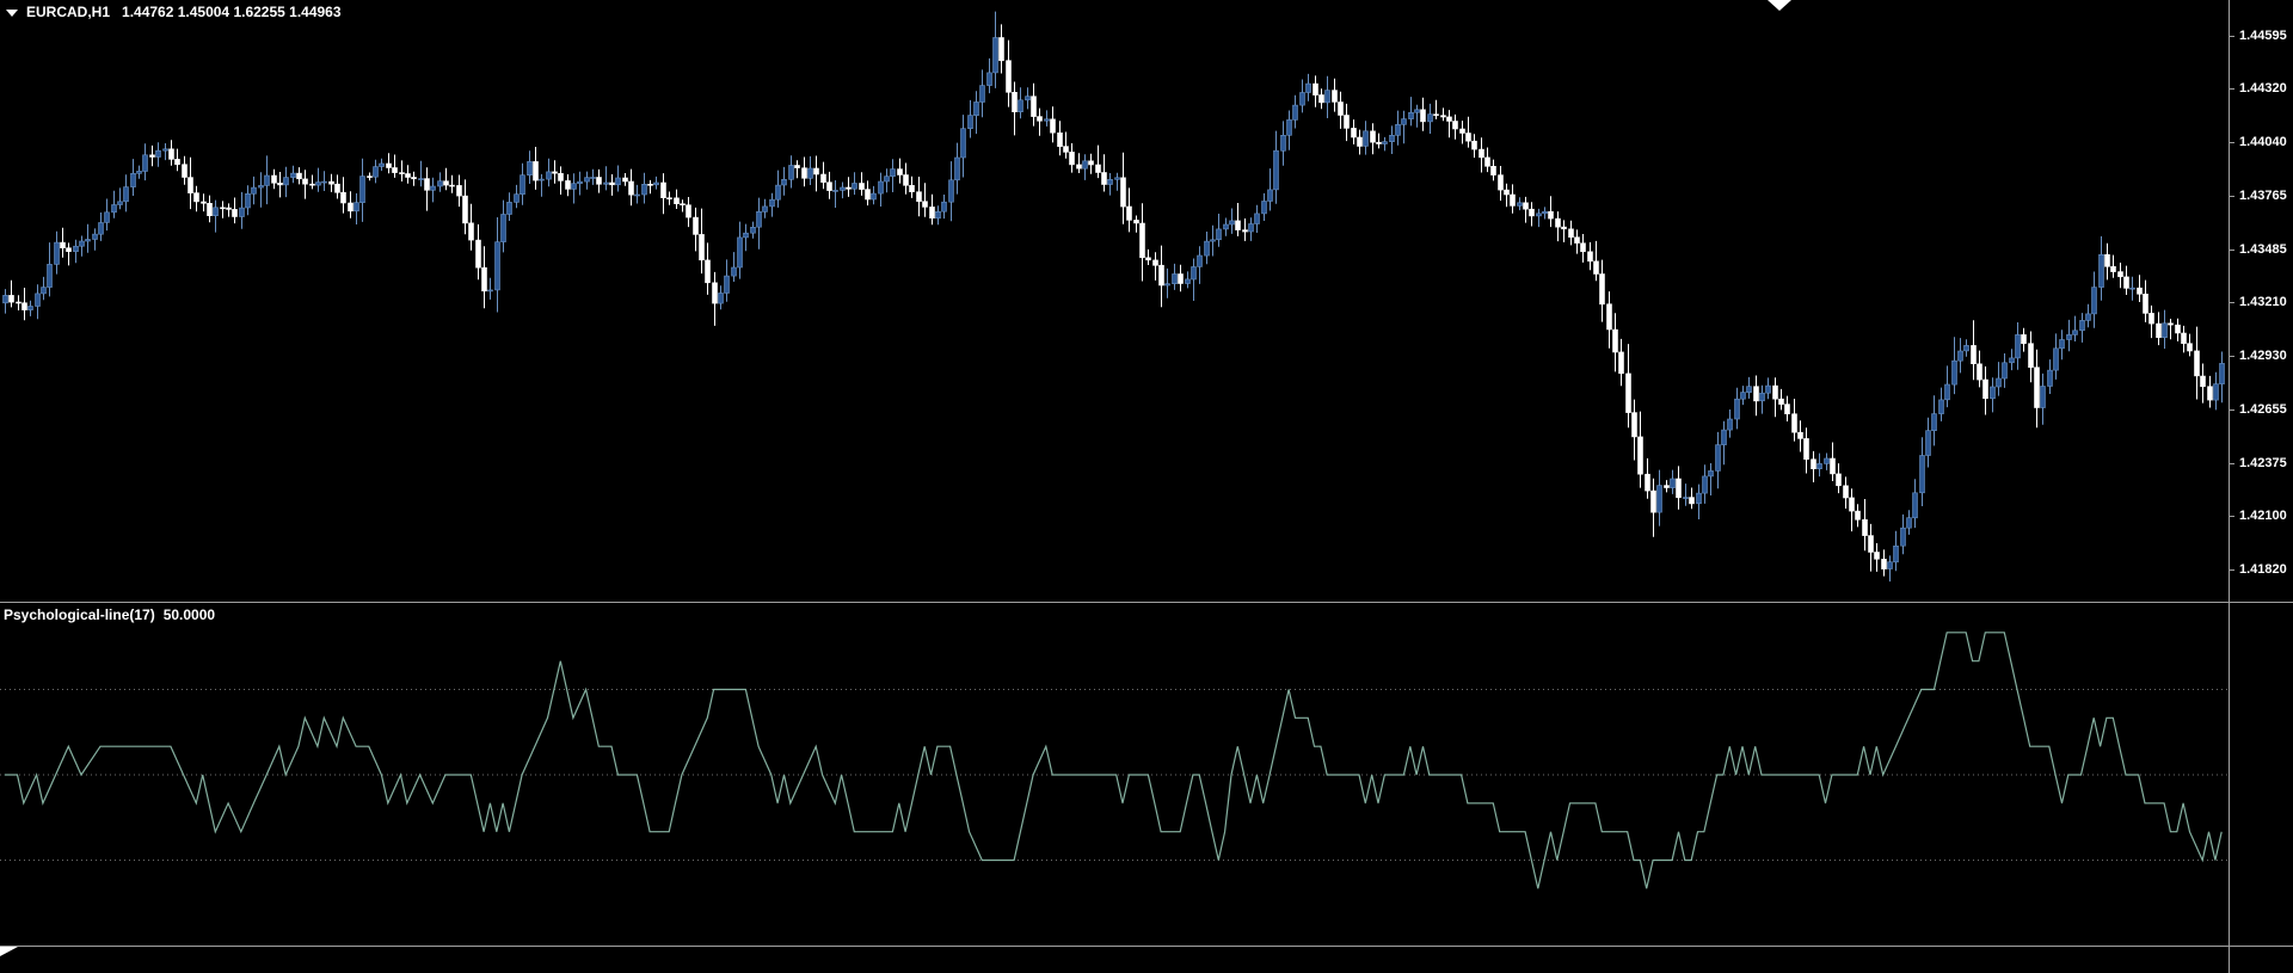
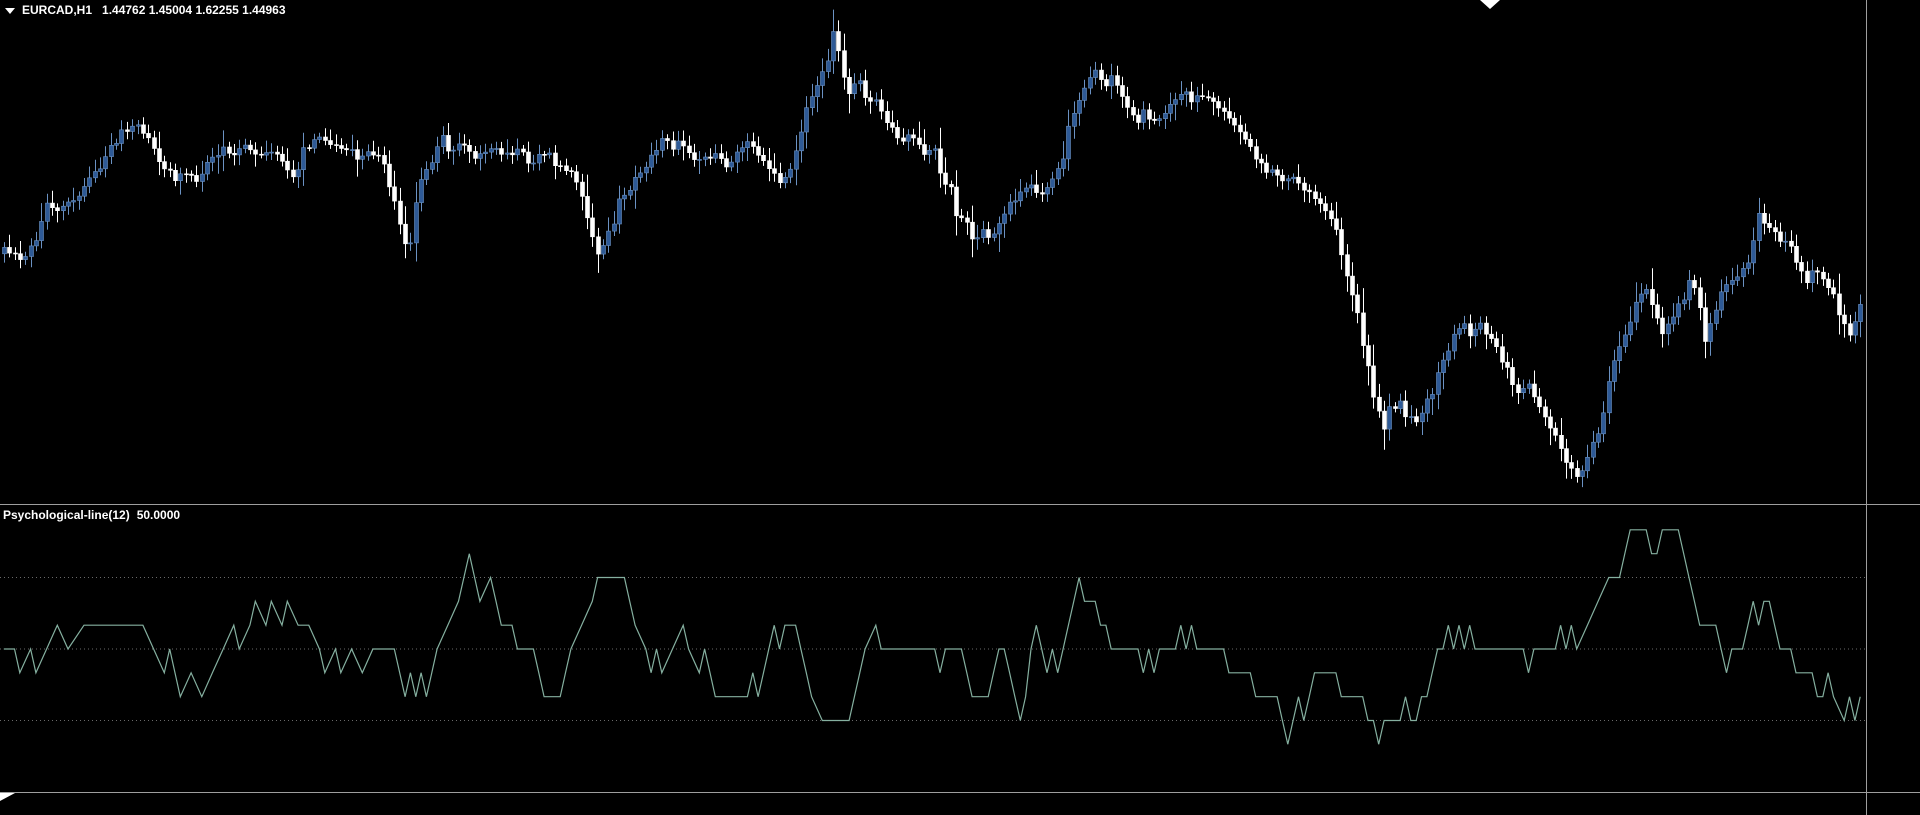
  EURCAD,H1 1.44762 1.45004 1.62255 1.44963
- Psychological-line(17) 50.0000
+ Psychological-line(12) 50.0000
- 1.44595
- 1.44320
- 1.44040
- 1.43765
- 1.43485
- 1.43210
- 1.42930
- 1.42655
- 1.42375
- 1.42100
- 1.41820
